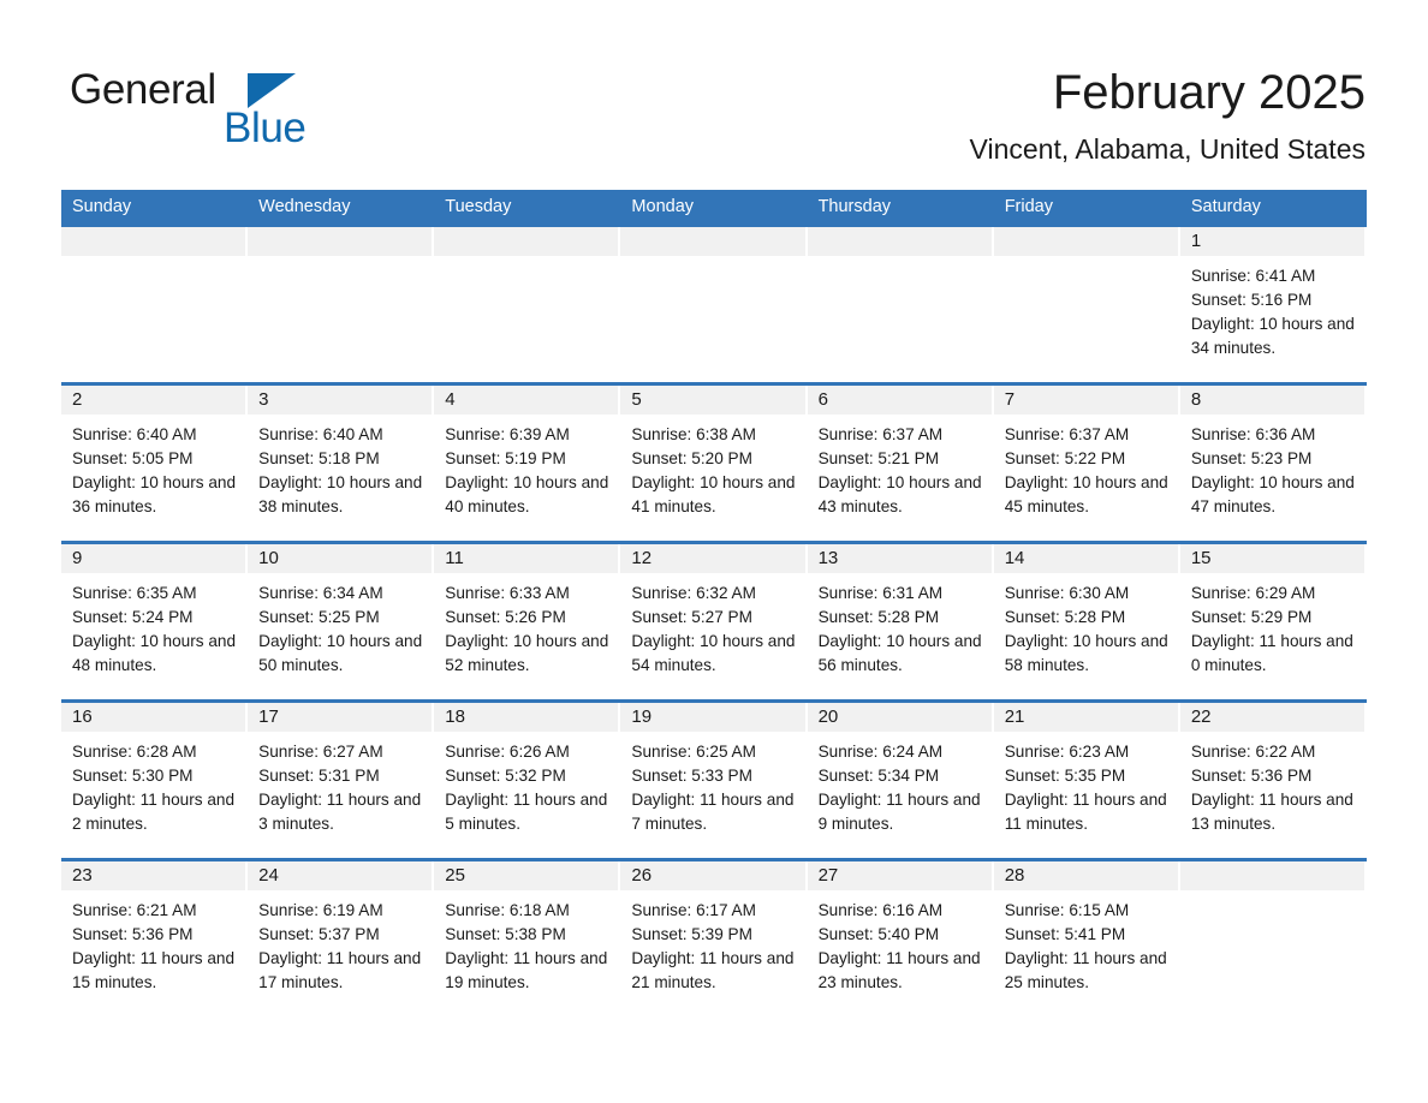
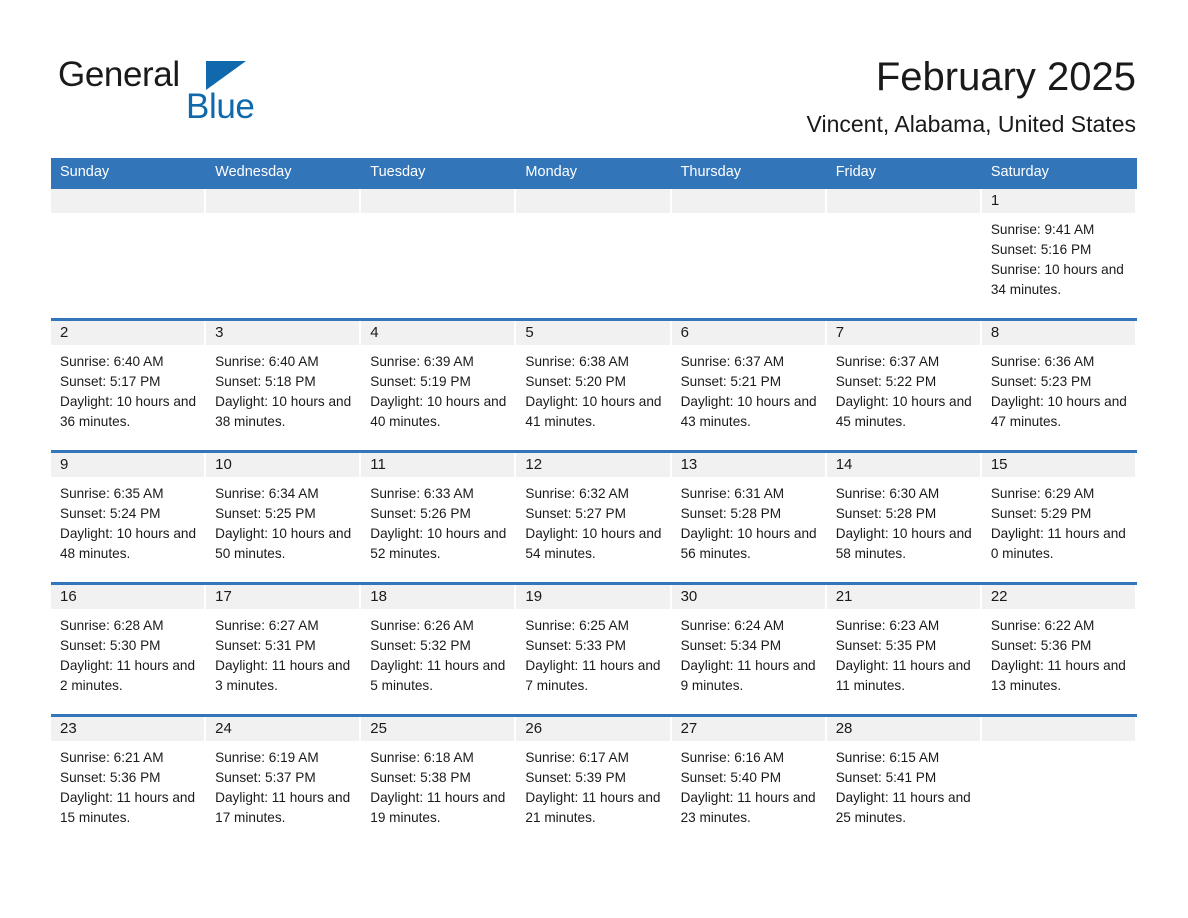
  General
  Blue
  February 2025
  Vincent, Alabama, United States
  Sunday
  Wednesday
  Tuesday
  Monday
  Thursday
  Friday
  Saturday
  1
- Sunrise: 6:41 AM
+ Sunrise: 9:41 AM
  Sunset: 5:16 PM
- Daylight: 10 hours and 34 minutes.
+ Sunrise: 10 hours and 34 minutes.
  2
  Sunrise: 6:40 AM
- Sunset: 5:05 PM
+ Sunset: 5:17 PM
  Daylight: 10 hours and 36 minutes.
  3
  Sunrise: 6:40 AM
  Sunset: 5:18 PM
  Daylight: 10 hours and 38 minutes.
  4
  Sunrise: 6:39 AM
  Sunset: 5:19 PM
  Daylight: 10 hours and 40 minutes.
  5
  Sunrise: 6:38 AM
  Sunset: 5:20 PM
  Daylight: 10 hours and 41 minutes.
  6
  Sunrise: 6:37 AM
  Sunset: 5:21 PM
  Daylight: 10 hours and 43 minutes.
  7
  Sunrise: 6:37 AM
  Sunset: 5:22 PM
  Daylight: 10 hours and 45 minutes.
  8
  Sunrise: 6:36 AM
  Sunset: 5:23 PM
  Daylight: 10 hours and 47 minutes.
  9
  Sunrise: 6:35 AM
  Sunset: 5:24 PM
  Daylight: 10 hours and 48 minutes.
  10
  Sunrise: 6:34 AM
  Sunset: 5:25 PM
  Daylight: 10 hours and 50 minutes.
  11
  Sunrise: 6:33 AM
  Sunset: 5:26 PM
  Daylight: 10 hours and 52 minutes.
  12
  Sunrise: 6:32 AM
  Sunset: 5:27 PM
  Daylight: 10 hours and 54 minutes.
  13
  Sunrise: 6:31 AM
  Sunset: 5:28 PM
  Daylight: 10 hours and 56 minutes.
  14
  Sunrise: 6:30 AM
  Sunset: 5:28 PM
  Daylight: 10 hours and 58 minutes.
  15
  Sunrise: 6:29 AM
  Sunset: 5:29 PM
  Daylight: 11 hours and 0 minutes.
  16
  Sunrise: 6:28 AM
  Sunset: 5:30 PM
  Daylight: 11 hours and 2 minutes.
  17
  Sunrise: 6:27 AM
  Sunset: 5:31 PM
  Daylight: 11 hours and 3 minutes.
  18
  Sunrise: 6:26 AM
  Sunset: 5:32 PM
  Daylight: 11 hours and 5 minutes.
  19
  Sunrise: 6:25 AM
  Sunset: 5:33 PM
  Daylight: 11 hours and 7 minutes.
- 20
+ 30
  Sunrise: 6:24 AM
  Sunset: 5:34 PM
  Daylight: 11 hours and 9 minutes.
  21
  Sunrise: 6:23 AM
  Sunset: 5:35 PM
  Daylight: 11 hours and 11 minutes.
  22
  Sunrise: 6:22 AM
  Sunset: 5:36 PM
  Daylight: 11 hours and 13 minutes.
  23
  Sunrise: 6:21 AM
  Sunset: 5:36 PM
  Daylight: 11 hours and 15 minutes.
  24
  Sunrise: 6:19 AM
  Sunset: 5:37 PM
  Daylight: 11 hours and 17 minutes.
  25
  Sunrise: 6:18 AM
  Sunset: 5:38 PM
  Daylight: 11 hours and 19 minutes.
  26
  Sunrise: 6:17 AM
  Sunset: 5:39 PM
  Daylight: 11 hours and 21 minutes.
  27
  Sunrise: 6:16 AM
  Sunset: 5:40 PM
  Daylight: 11 hours and 23 minutes.
  28
  Sunrise: 6:15 AM
  Sunset: 5:41 PM
  Daylight: 11 hours and 25 minutes.
